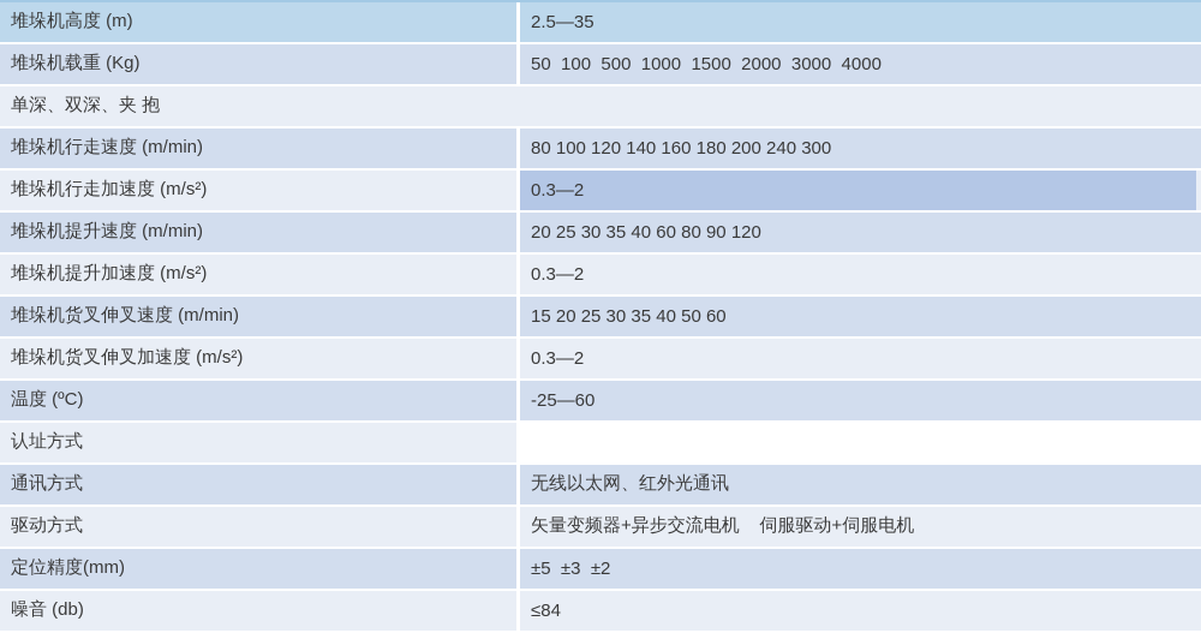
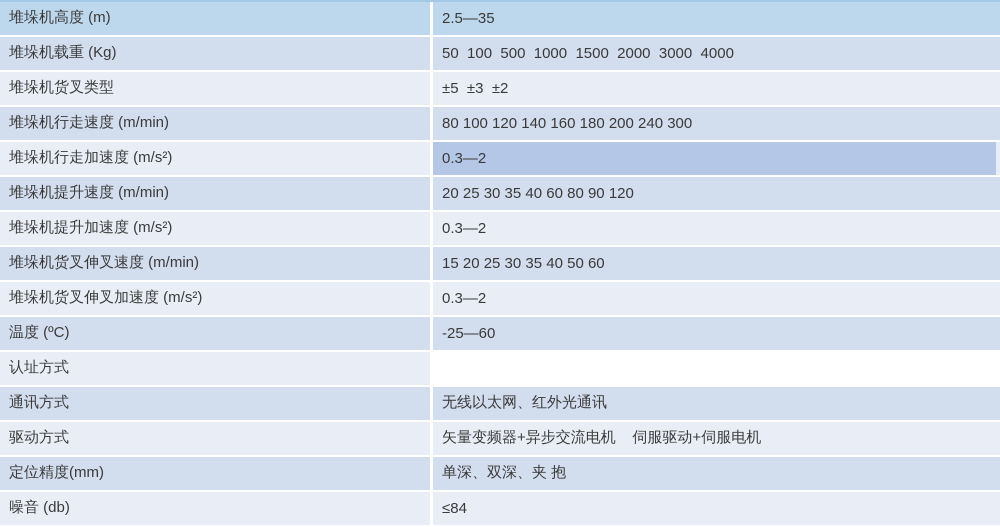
  堆垛机高度 (m)
  2.5—35
  堆垛机载重 (Kg)
  50 100 500 1000 1500 2000 3000 4000
+ 堆垛机货叉类型
- 单深、双深、夹 抱
+ ±5 ±3 ±2
  堆垛机行走速度 (m/min)
  80 100 120 140 160 180 200 240 300
  堆垛机行走加速度 (m/s²)
  0.3—2
  堆垛机提升速度 (m/min)
  20 25 30 35 40 60 80 90 120
  堆垛机提升加速度 (m/s²)
  0.3—2
  堆垛机货叉伸叉速度 (m/min)
  15 20 25 30 35 40 50 60
  堆垛机货叉伸叉加速度 (m/s²)
  0.3—2
  温度 (ºC)
  -25—60
  认址方式
  通讯方式
  无线以太网、红外光通讯
  驱动方式
  矢量变频器+异步交流电机 伺服驱动+伺服电机
  定位精度(mm)
- ±5 ±3 ±2
+ 单深、双深、夹 抱
  噪音 (db)
  ≤84
